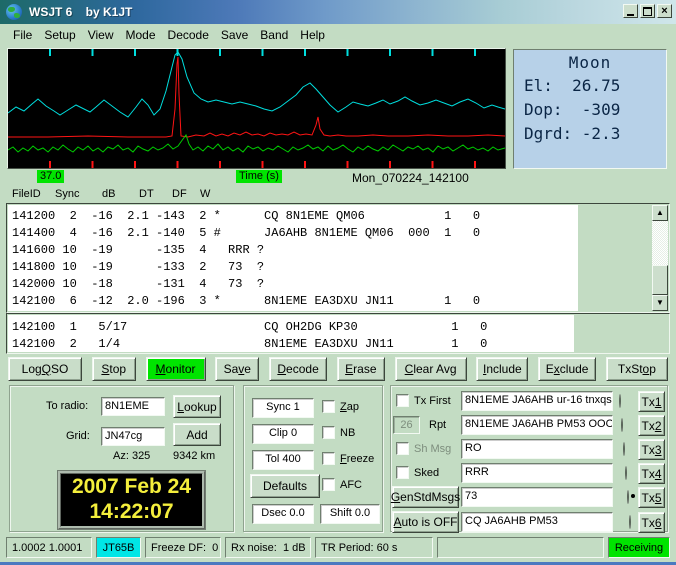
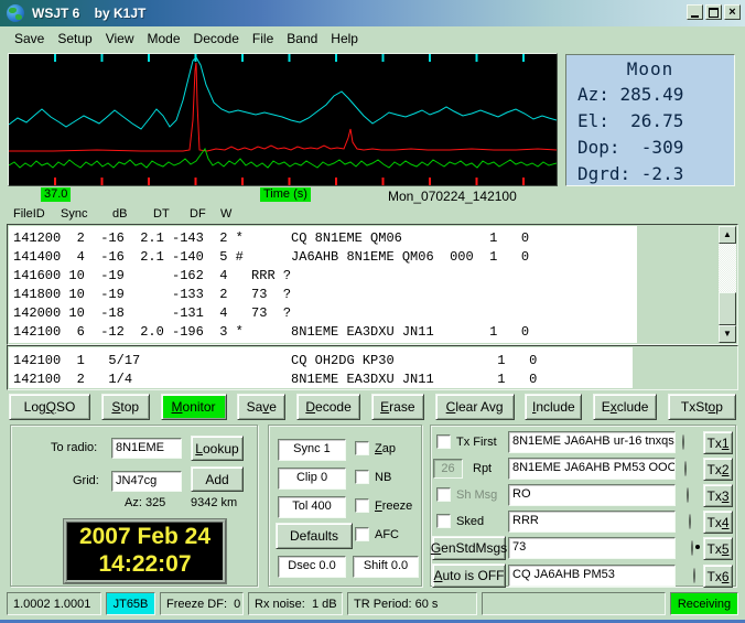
  WSJT 6 by K1JT
  ×
- File
+ Save
  Setup
  View
  Mode
  Decode
- Save
+ File
  Band
  Help
  Moon
+ Az: 285.49
  El: 26.75
  Dop: -309
  Dgrd: -2.3
  37.0
  Time (s)
  Mon_070224_142100
  FileID
  Sync
  dB
  DT
  DF
  W
  141200 2 -16 2.1 -143 2 * CQ 8N1EME QM06 1 0
  141400 4 -16 2.1 -140 5 # JA6AHB 8N1EME QM06 000 1 0
- 141600 10 -19 -135 4 RRR ?
+ 141600 10 -19 -162 4 RRR ?
  141800 10 -19 -133 2 73 ?
  142000 10 -18 -131 4 73 ?
  142100 6 -12 2.0 -196 3 * 8N1EME EA3DXU JN11 1 0
  ▲
  ▼
  142100 1 5/17 CQ OH2DG KP30 1 0
  142100 2 1/4 8N1EME EA3DXU JN11 1 0
  Log
  Q
  SO
  S
  top
  M
  onitor
  Sa
  v
  e
  D
  ecode
  E
  rase
  C
  lear Avg
  I
  nclude
  E
  x
  clude
  TxSt
  o
  p
  To radio:
  8N1EME
  L
  ookup
  Grid:
  JN47cg
  Add
  Az: 325
  9342 km
  2007 Feb 24
  14:22:07
  Sync 1
  Clip 0
  Tol 400
  Defaults
  Dsec 0.0
  Shift 0.0
  Zap
  NB
  Freeze
  AFC
  Tx First
  26
  Rpt
  Sh Msg
  Sked
  G
  enStdMsgs
  A
  uto is OFF
  8N1EME JA6AHB ur-16 tnxqs
  8N1EME JA6AHB PM53 OOO
  RO
  RRR
  73
  CQ JA6AHB PM53
  Tx
  1
  Tx
  2
  Tx
  3
  Tx
  4
  Tx
  5
  Tx
  6
  1.0002 1.0001
  JT65B
  Freeze DF: 0
  Rx noise: 1 dB
  TR Period: 60 s
  Receiving
